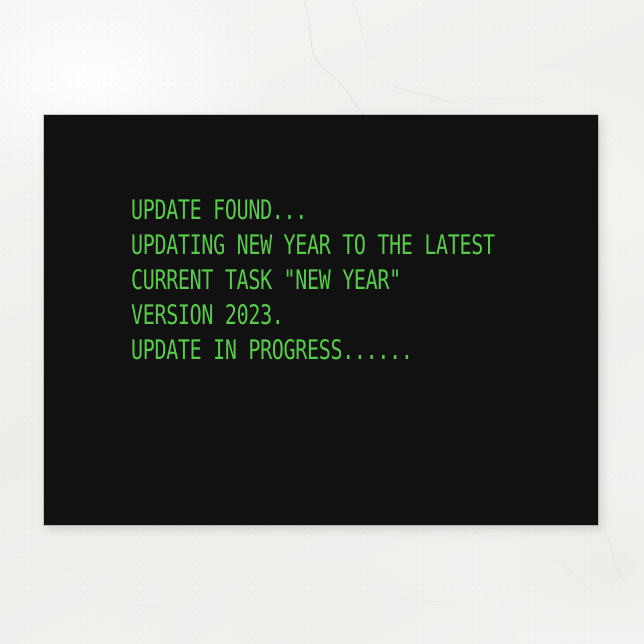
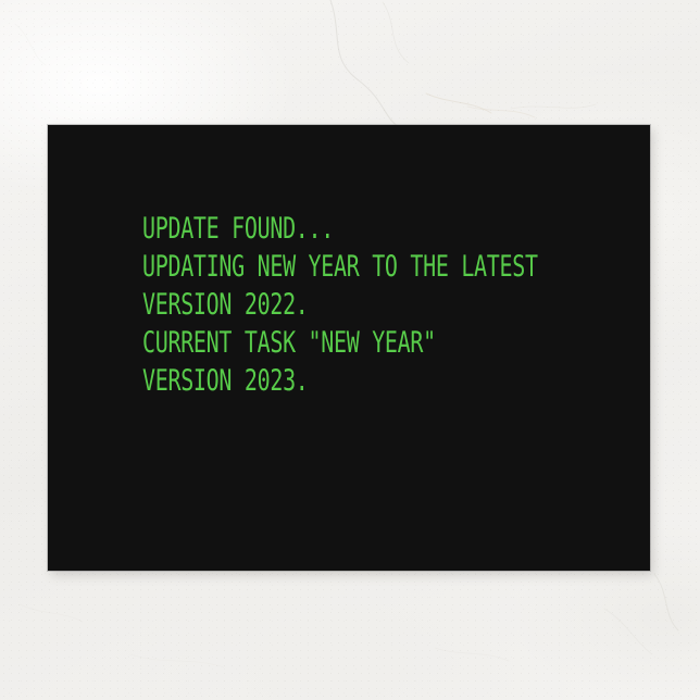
  UPDATE FOUND...
  UPDATING NEW YEAR TO THE LATEST
+ VERSION 2022.
  CURRENT TASK "NEW YEAR"
  VERSION 2023.
- UPDATE IN PROGRESS......
